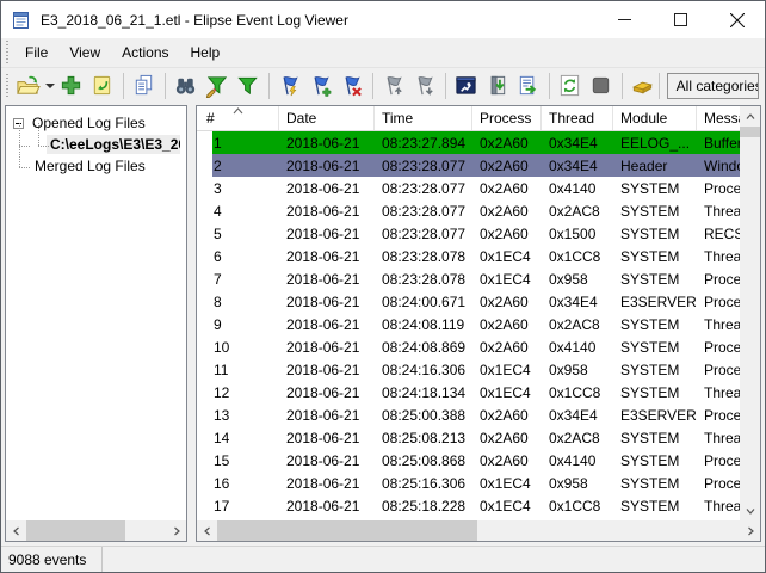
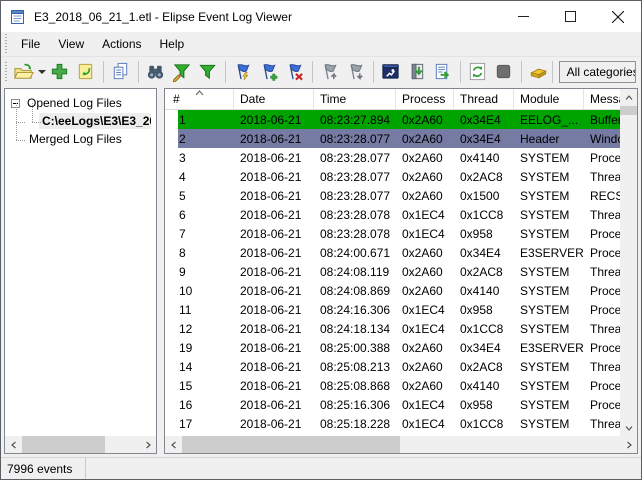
  E3_2018_06_21_1.etl - Elipse Event Log Viewer
  File
  View
  Actions
  Help
  All categorie
  Opened Log Files
  Merged Log Files
  #
  Date
  Time
  Process
  Thread
  Module
  1
  2018-06-21
  08:23:27.894
  0x2A60
  0x34E4
  EELOG_...
  2
  2018-06-21
  08:23:28.077
  0x2A60
  0x34E4
  Header
  3
  2018-06-21
  08:23:28.077
  0x2A60
  0x4140
  SYSTEM
  Proce
  4
  2018-06-21
  08:23:28.077
  0x2A60
  0x2AC8
  SYSTEM
  Threa
  5
  2018-06-21
  08:23:28.077
  0x2A60
  0x1500
  SYSTEM
  6
  2018-06-21
  08:23:28.078
  0x1EC4
  0x1CC8
  SYSTEM
  Threa
  7
  2018-06-21
  08:23:28.078
  0x1EC4
  0x958
  SYSTEM
  Proce
  8
  2018-06-21
  08:24:00.671
  0x2A60
  0x34E4
  E3SERVER
  Proce
  9
  2018-06-21
  08:24:08.119
  0x2A60
  0x2AC8
  SYSTEM
  Threa
  10
  2018-06-21
  08:24:08.869
  0x2A60
  0x4140
  SYSTEM
  Proce
  11
  2018-06-21
  08:24:16.306
  0x1EC4
  0x958
  SYSTEM
  Proce
  12
  2018-06-21
  08:24:18.134
  0x1EC4
  0x1CC8
  SYSTEM
  Threa
- 13
+ 19
  2018-06-21
  08:25:00.388
  0x2A60
  0x34E4
  E3SERVER
  Proce
  14
  2018-06-21
  08:25:08.213
  0x2A60
  0x2AC8
  SYSTEM
  Threa
  15
  2018-06-21
  08:25:08.868
  0x2A60
  0x4140
  SYSTEM
  Proce
  16
  2018-06-21
  08:25:16.306
  0x1EC4
  0x958
  SYSTEM
  Proce
  17
  2018-06-21
  08:25:18.228
  0x1EC4
  0x1CC8
  SYSTEM
  Threa
- 9088 events
+ 7996 events
